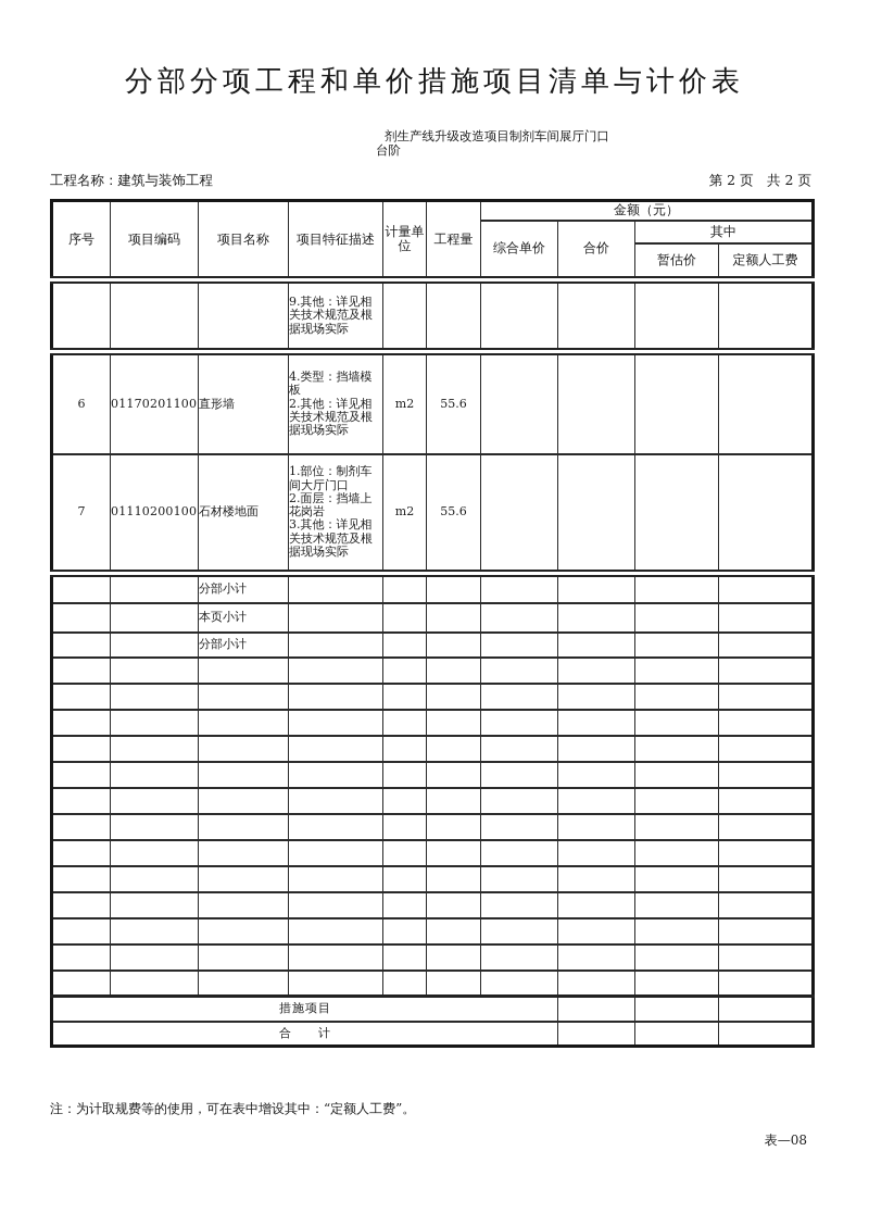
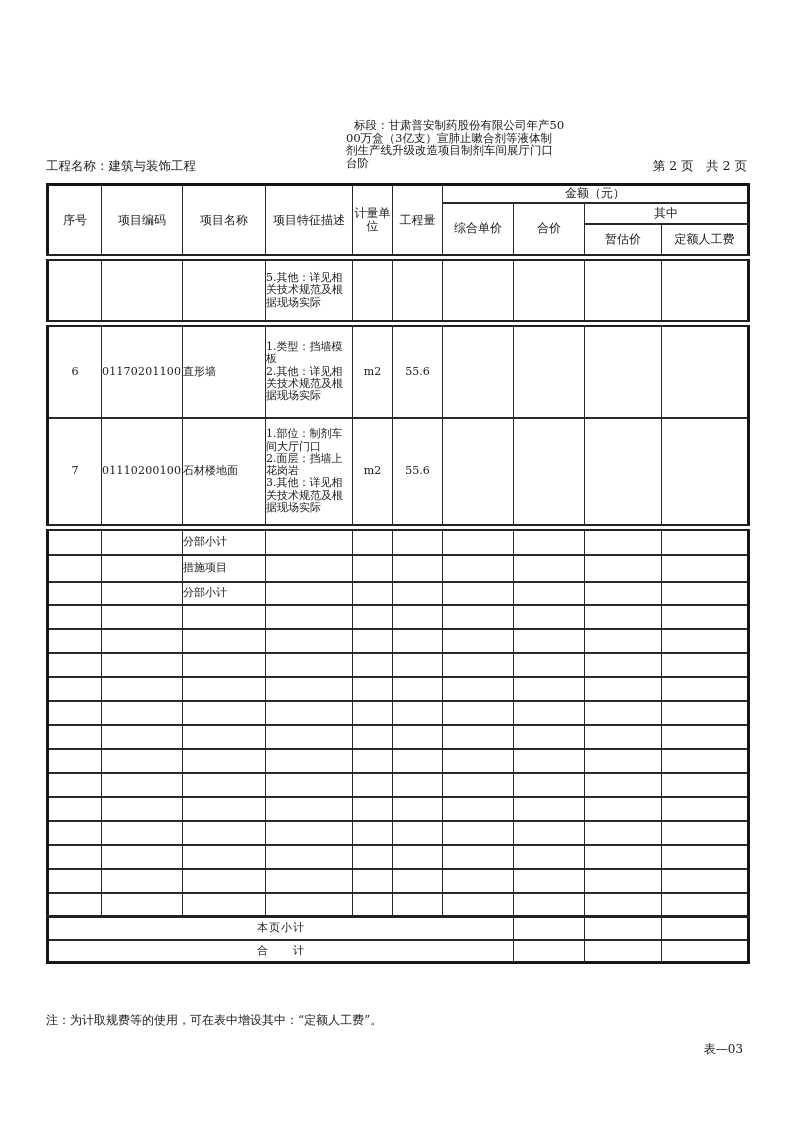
- 分部分项工程和单价措施项目清单与计价表
  工程名称：建筑与装饰工程
+ 标段：甘肃普安制药股份有限公司年产50
+ 00万盒（3亿支）宣肺止嗽合剂等液体制
  剂生产线升级改造项目制剂车间展厅门口
  台阶
  第 2 页 共 2 页
  序号	项目编码	项目名称	项目特征描述	计量单位	工程量	金额（元）
  综合单价	合价	其中
  暂估价	定额人工费
- 			9.其他：详见相关技术规范及根据现场实际
+ 			5.其他：详见相关技术规范及根据现场实际
- 6	01170201100	直形墙	4.类型：挡墙模板2.其他：详见相关技术规范及根据现场实际	m2	55.6
+ 6	01170201100	直形墙	1.类型：挡墙模板2.其他：详见相关技术规范及根据现场实际	m2	55.6
  7	01110200100	石材楼地面	1.部位：制剂车间大厅门口2.面层：挡墙上花岗岩3.其他：详见相关技术规范及根据现场实际	m2	55.6
  		分部小计
- 		本页小计
+ 		措施项目
  		分部小计
- 措施项目
+ 本页小计
  合 计
  注：为计取规费等的使用，可在表中增设其中：“定额人工费”。
- 表—08
+ 表—03
